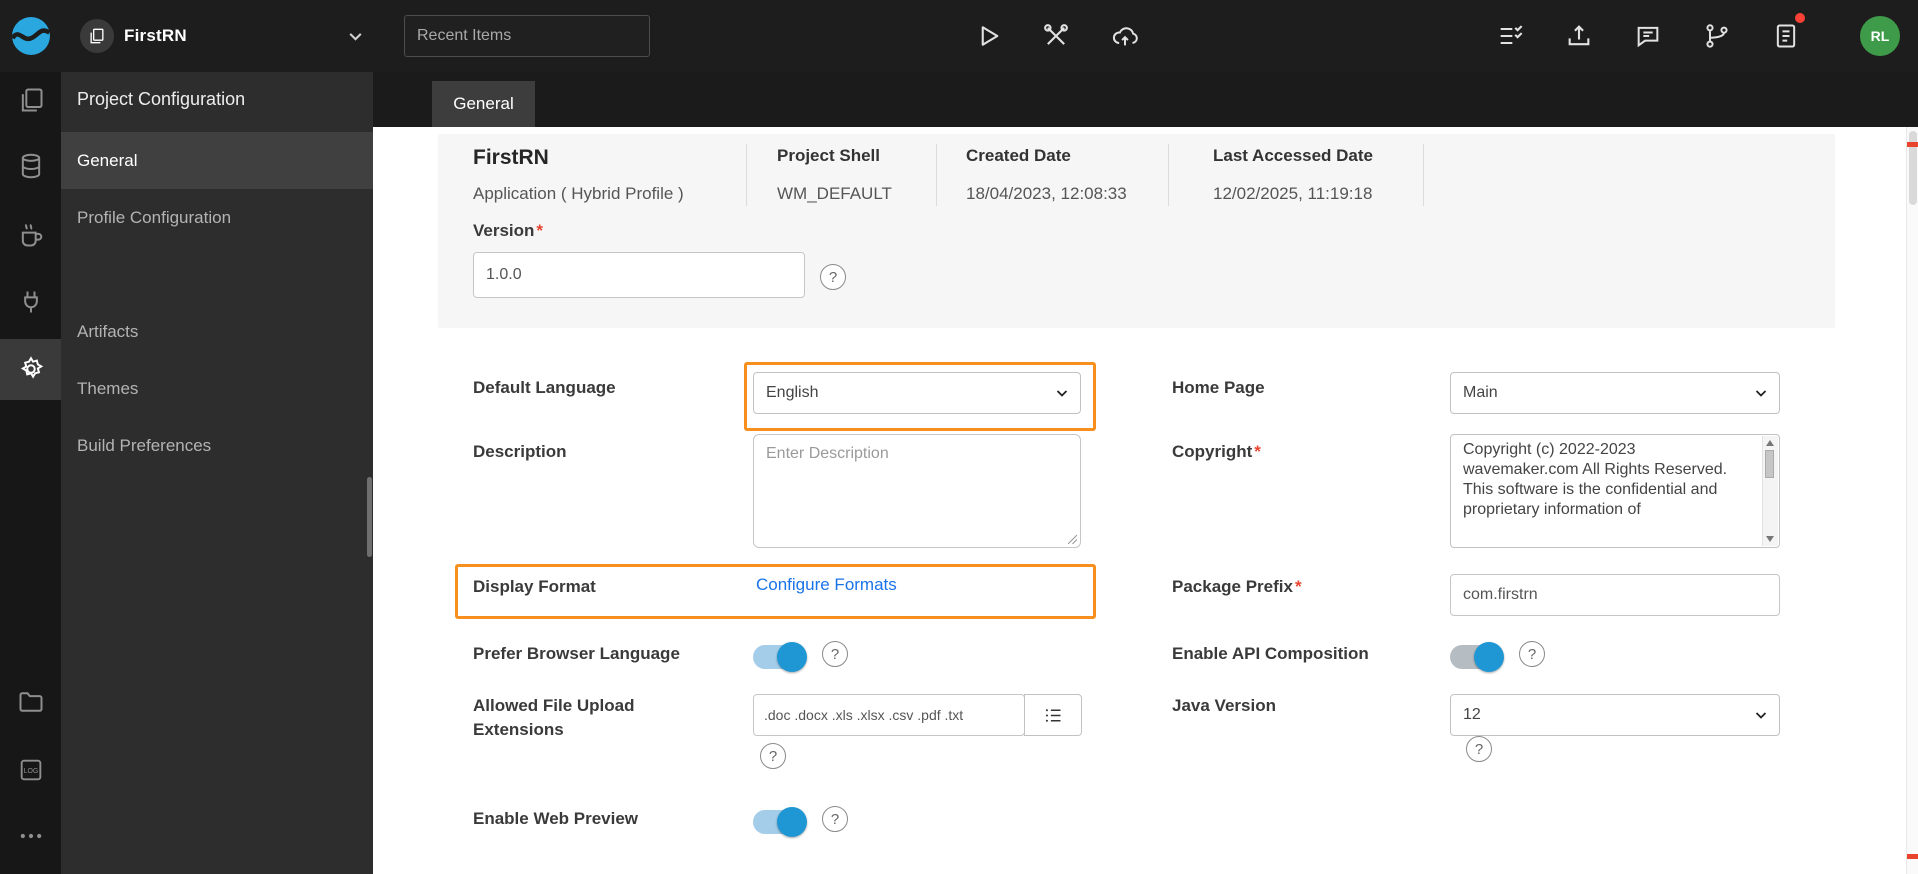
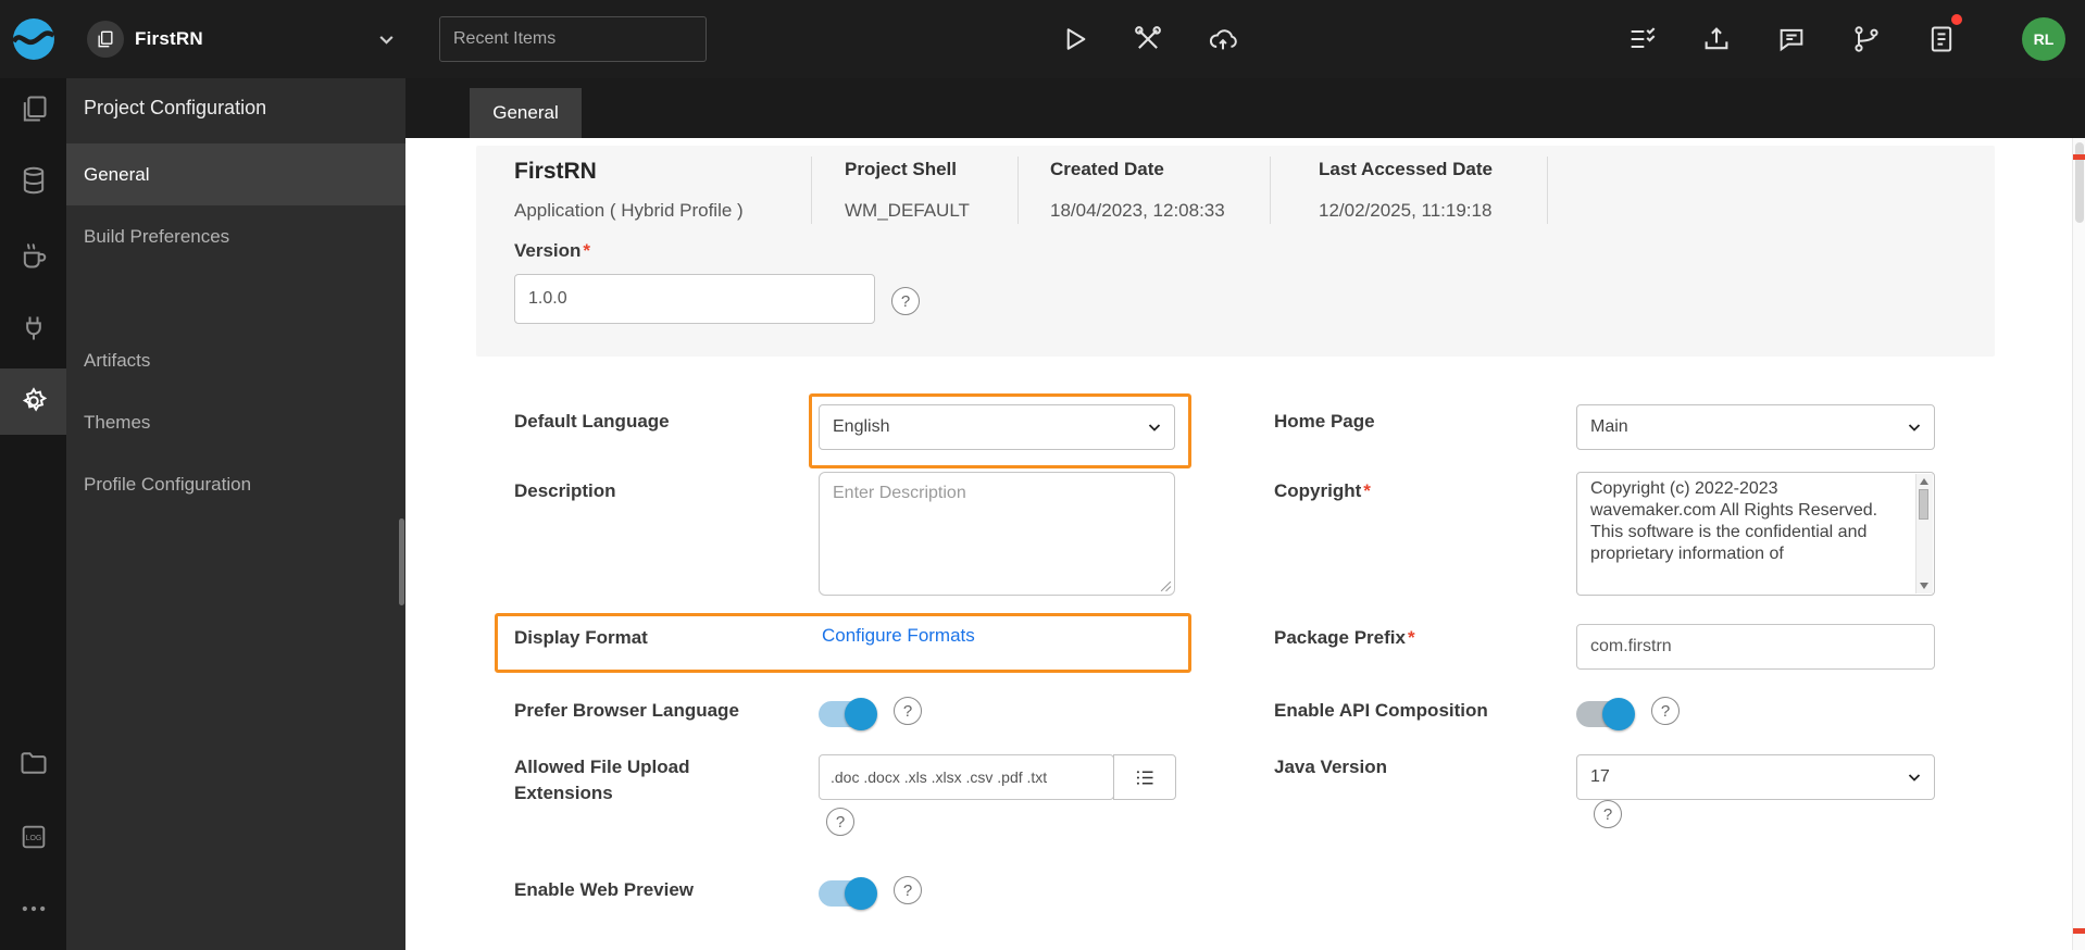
  FirstRN
  Recent Items
  RL
  Project Configuration
  General
- Profile Configuration
+ Build Preferences
  Artifacts
  Themes
- Build Preferences
+ Profile Configuration
  General
  FirstRN
  Application ( Hybrid Profile )
  Project Shell
  WM_DEFAULT
  Created Date
  18/04/2023, 12:08:33
  Last Accessed Date
  12/02/2025, 11:19:18
  Version*
  1.0.0
  ?
  Default Language
  English
  Home Page
  Main
  Description
  Enter Description
  Copyright*
  Copyright (c) 2022-2023
  wavemaker.com All Rights Reserved.
  This software is the confidential and
  proprietary information of
  Display Format
  Configure Formats
  Package Prefix*
  com.firstrn
  Prefer Browser Language
  ?
  Enable API Composition
  ?
  Allowed File Upload Extensions
  .doc .docx .xls .xlsx .csv .pdf .txt
  ?
  Java Version
- 12
+ 17
  ?
  Enable Web Preview
  ?
